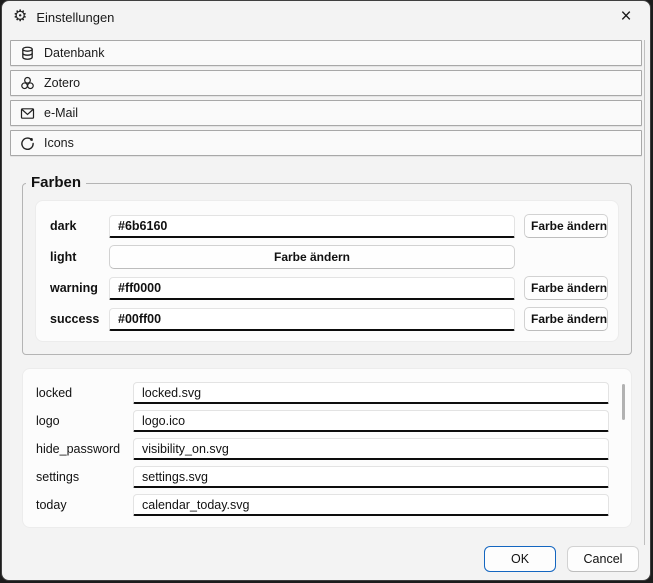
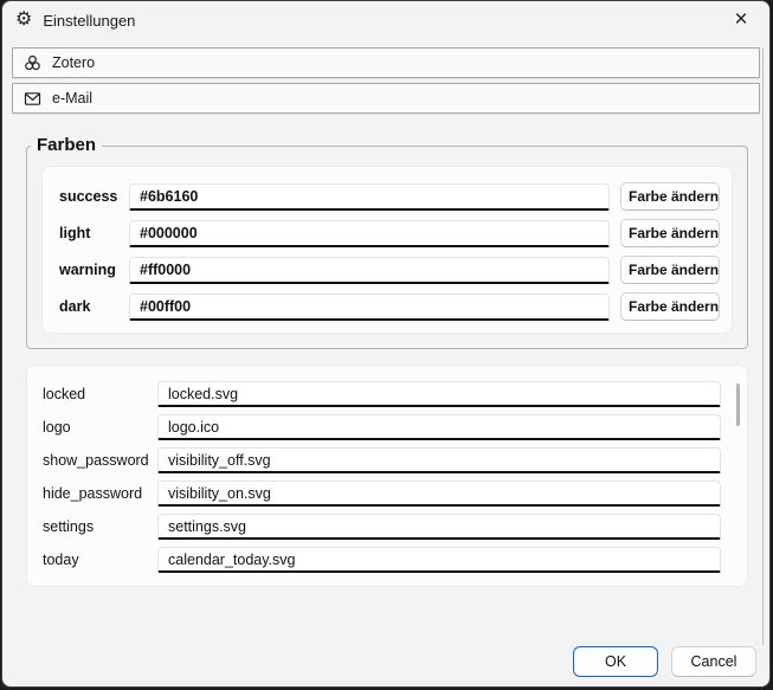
  ⚙
  Einstellungen
  ×
- Datenbank
  Zotero
  e-Mail
- Icons
  Farben
- dark
+ success
  #6b6160
  Farbe ändern
  light
+ #000000
  Farbe ändern
  warning
  #ff0000
  Farbe ändern
- success
+ dark
  #00ff00
  Farbe ändern
  locked
  locked.svg
  logo
  logo.ico
+ show_password
+ visibility_off.svg
  hide_password
  visibility_on.svg
  settings
  settings.svg
  today
  calendar_today.svg
  OK
  Cancel
